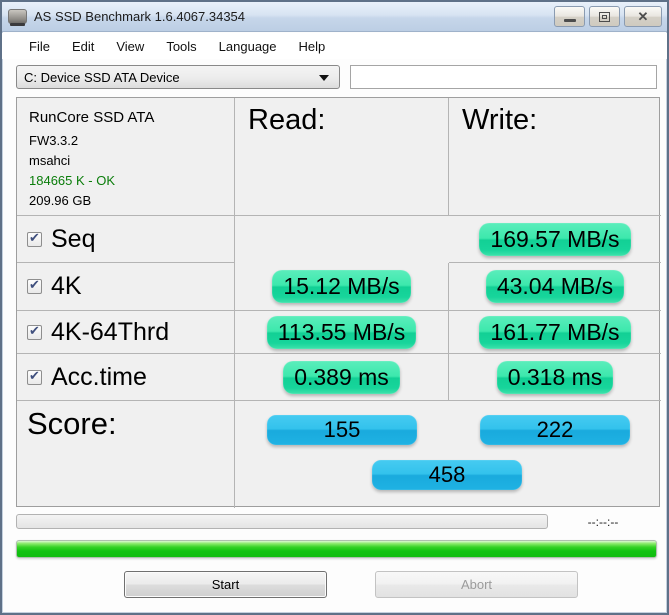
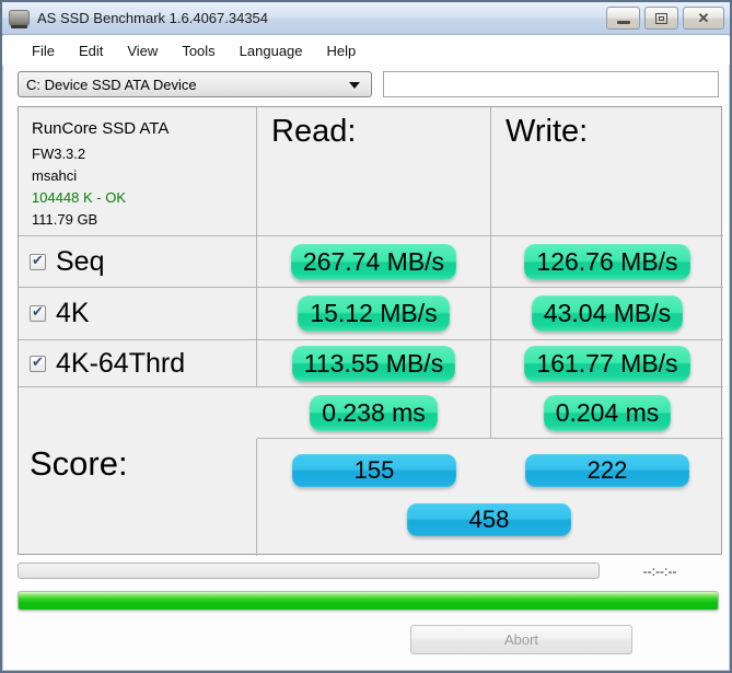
  AS SSD Benchmark 1.6.4067.34354
  ✕
  File
  Edit
  View
  Tools
  Language
  Help
  C: Device SSD ATA Device
  RunCore SSD ATA
  FW3.3.2
  msahci
- 184665 K - OK
+ 104448 K - OK
- 209.96 GB
+ 111.79 GB
  Read:
  Write:
  Seq
+ 267.74 MB/s
- 169.57 MB/s
+ 126.76 MB/s
  4K
  15.12 MB/s
  43.04 MB/s
  4K-64Thrd
  113.55 MB/s
  161.77 MB/s
- Acc.time
- 0.389 ms
+ 0.238 ms
- 0.318 ms
+ 0.204 ms
  Score:
  155
  222
  458
  --:--:--
- Start
  Abort
